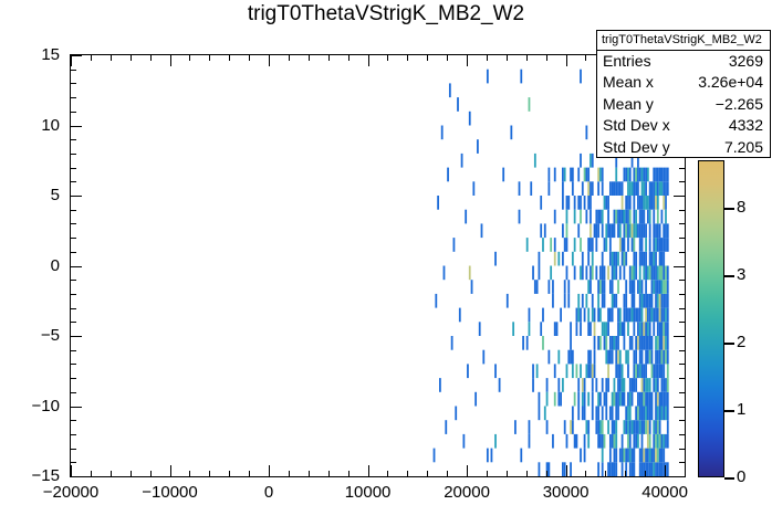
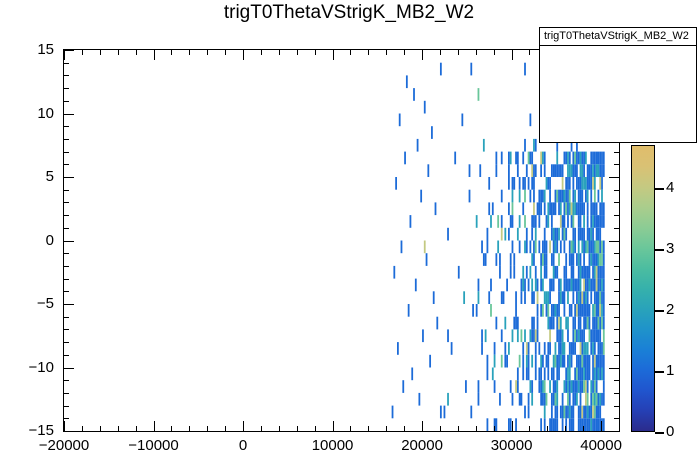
  trigT0ThetaVStrigK_MB2_W2
  15
  10
  5
  0
  −5
  −10
  −15
  −20000
  −10000
  0
  10000
  20000
  30000
  40000
  trigT0ThetaVStrigK_MB2_W2
- Entries
- 3269
- Mean x
- 3.26e+04
- Mean y
- −2.265
- Std Dev x
- 4332
- Std Dev y
- 7.205
  0
  1
  2
  3
- 8
+ 4
